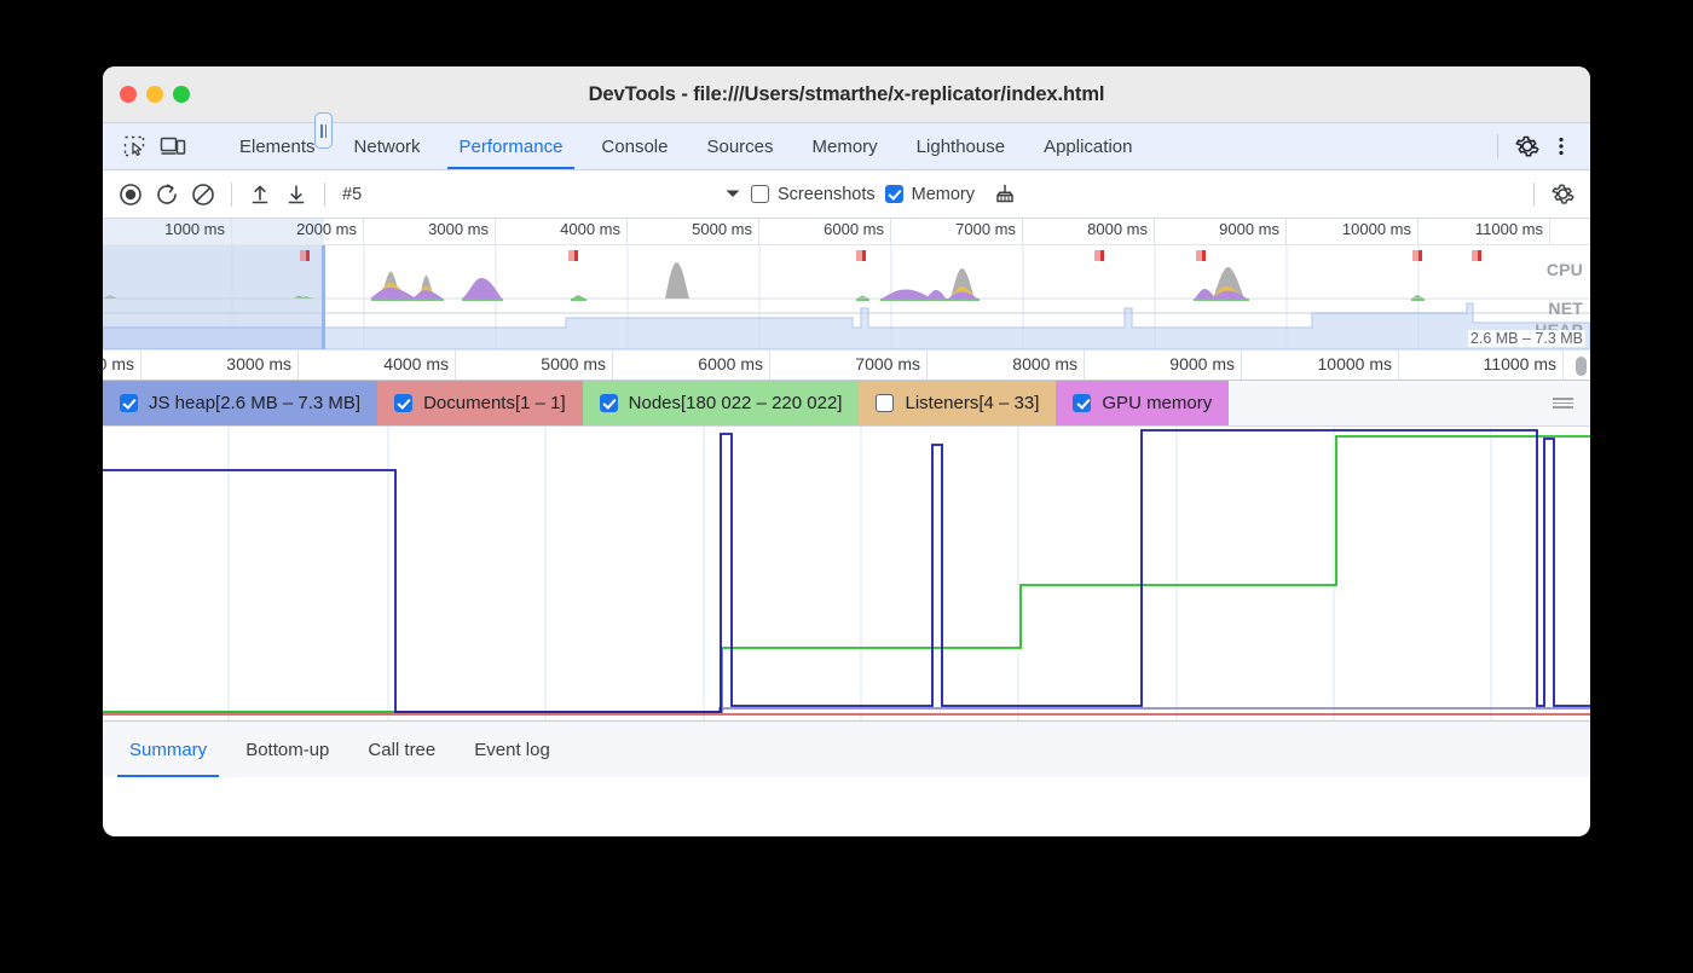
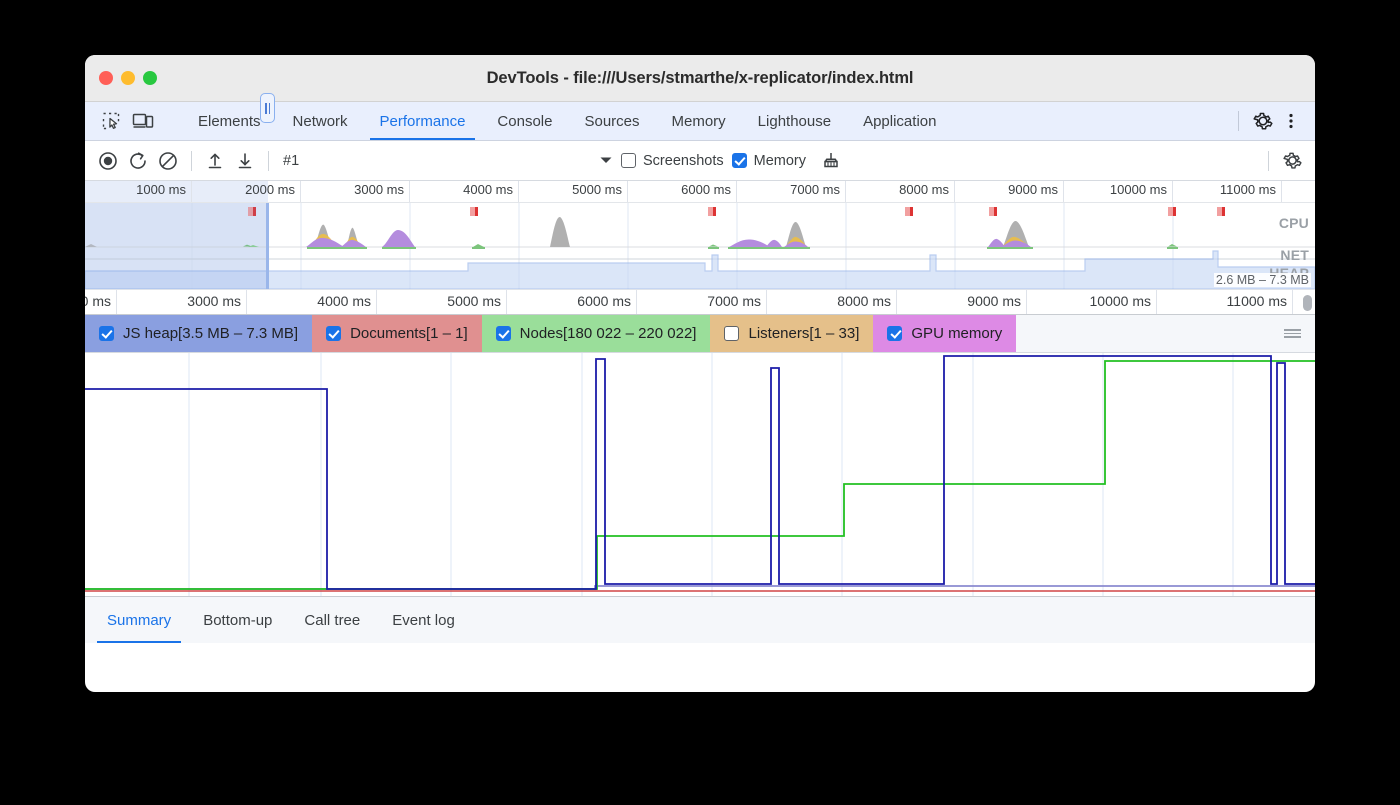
  DevTools - file:///Users/stmarthe/x-replicator/index.html
  Elements
  Network
  Performance
  Console
  Sources
  Memory
  Lighthouse
  Application
- #5
+ #1
  Screenshots
  Memory
  1000 ms
  2000 ms
  3000 ms
  4000 ms
  5000 ms
  6000 ms
  7000 ms
  8000 ms
  9000 ms
  10000 ms
  11000 ms
  CPU
  NET
  2.6 MB – 7.3 MB
  3000 ms
  4000 ms
  5000 ms
  6000 ms
  7000 ms
  8000 ms
  9000 ms
  10000 ms
  11000 ms
- JS heap[2.6 MB – 7.3 MB]
+ JS heap[3.5 MB – 7.3 MB]
  Documents[1 – 1]
  Nodes[180 022 – 220 022]
- Listeners[4 – 33]
+ Listeners[1 – 33]
  GPU memory
  Summary
  Bottom-up
  Call tree
  Event log
